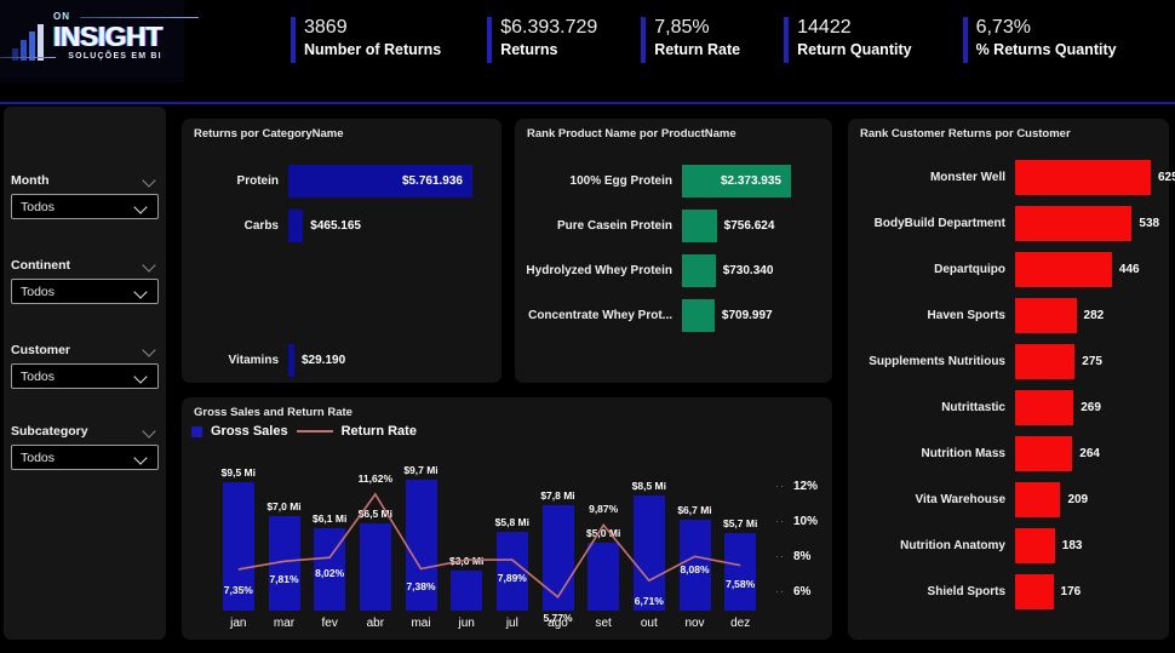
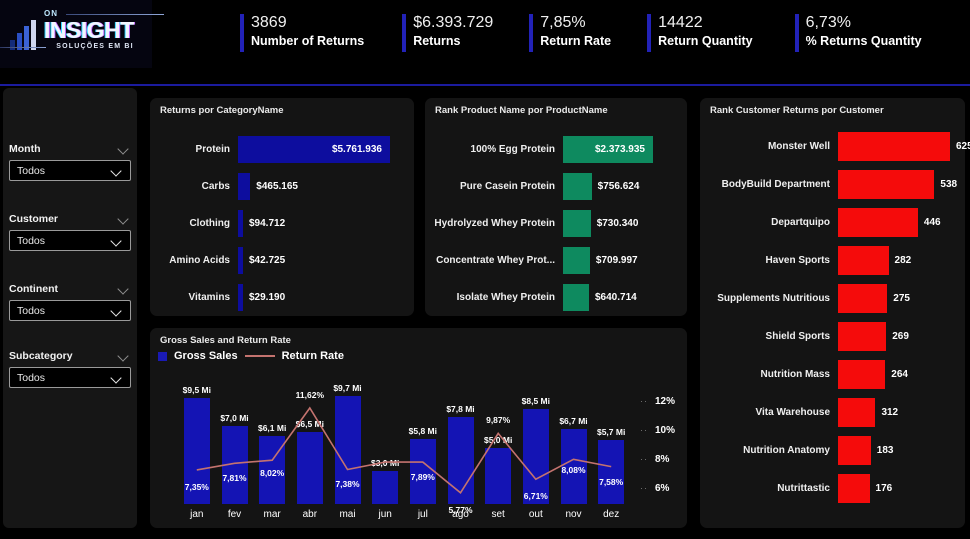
  ON
  INSIGHT
  3869
  Number of Returns
  $6.393.729
  Returns
  7,85%
  Return Rate
  14422
  Return Quantity
  6,73%
  % Returns Quantity
  Month
  Todos
- Continent
+ Customer
  Todos
- Customer
+ Continent
  Todos
  Subcategory
  Todos
  Returns por CategoryName
  Protein
  $5.761.936
  Carbs
  $465.165
+ Clothing
+ $94.712
+ Amino Acids
+ $42.725
  Vitamins
  $29.190
  Rank Product Name por ProductName
  100% Egg Protein
  $2.373.935
  Pure Casein Protein
  $756.624
  Hydrolyzed Whey Protein
  $730.340
  Concentrate Whey Prot...
  $709.997
+ Isolate Whey Protein
+ $640.714
  Rank Customer Returns por Customer
  Monster Well
  BodyBuild Department
  538
  Departquipo
  446
  Haven Sports
  282
  Supplements Nutritious
  275
- Nutrittastic
+ Shield Sports
  269
  Nutrition Mass
  264
  Vita Warehouse
- 209
+ 312
  Nutrition Anatomy
  183
- Shield Sports
+ Nutrittastic
  176
  Gross Sales and Return Rate
  Gross Sales
  Return Rate
  $9,5 Mi
  jan
  $7,0 Mi
- mar
+ fev
  $6,1 Mi
- fev
+ mar
  6,5 Mi
  abr
  $9,7 Mi
  mai
  jun
  $5,8 Mi
  jul
  $7,8 Mi
  ago
  $50 Mi
  set
  $8,5 Mi
  out
  $6,7 Mi
  nov
  $5,7 Mi
  dez
  7,35%
  7,81%
  8,02%
  11,62%
  7,38%
  7,89%
  5,77%
  9,87%
  6,71%
  8,08%
  7,58%
  ··
  12%
  ··
  10%
  ··
  8%
  ··
  6%
